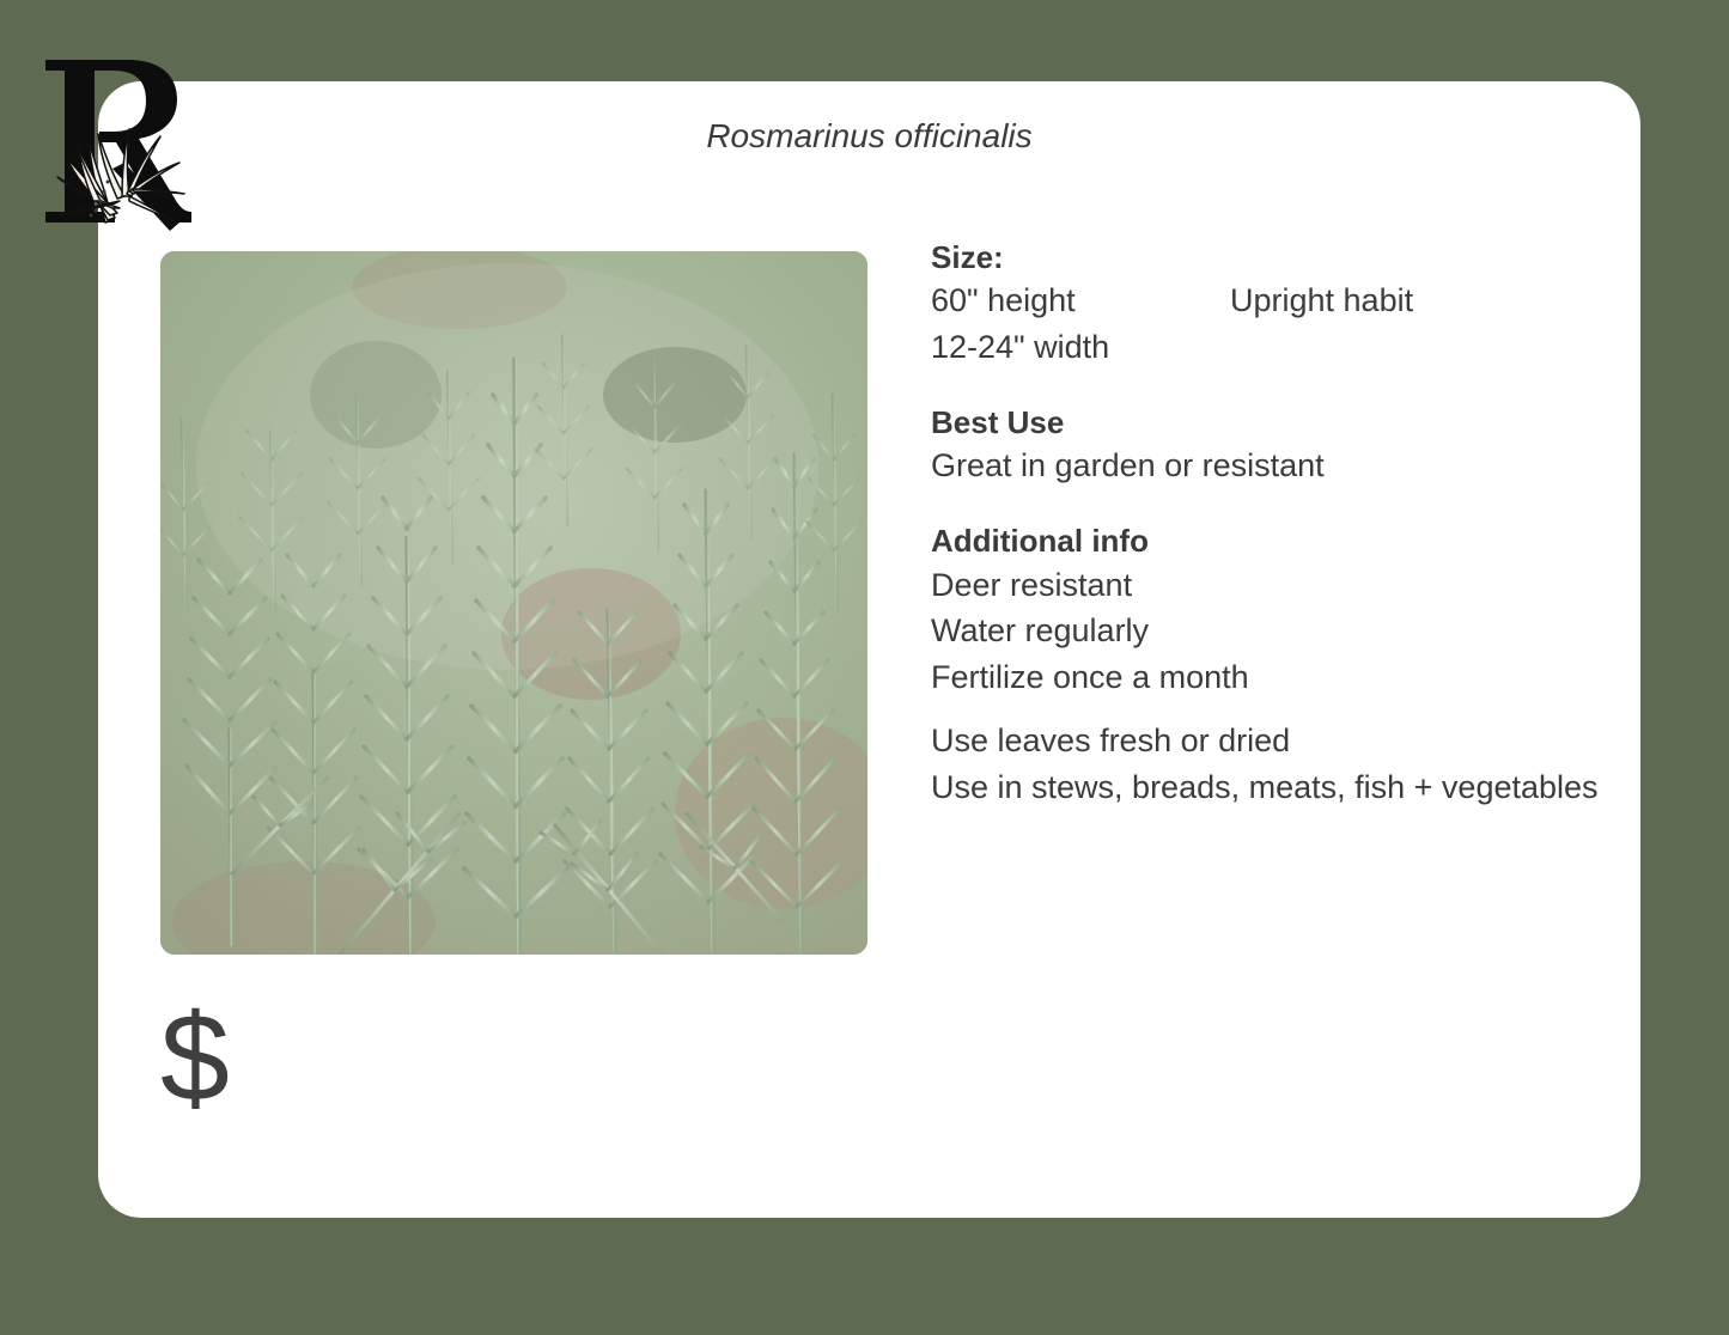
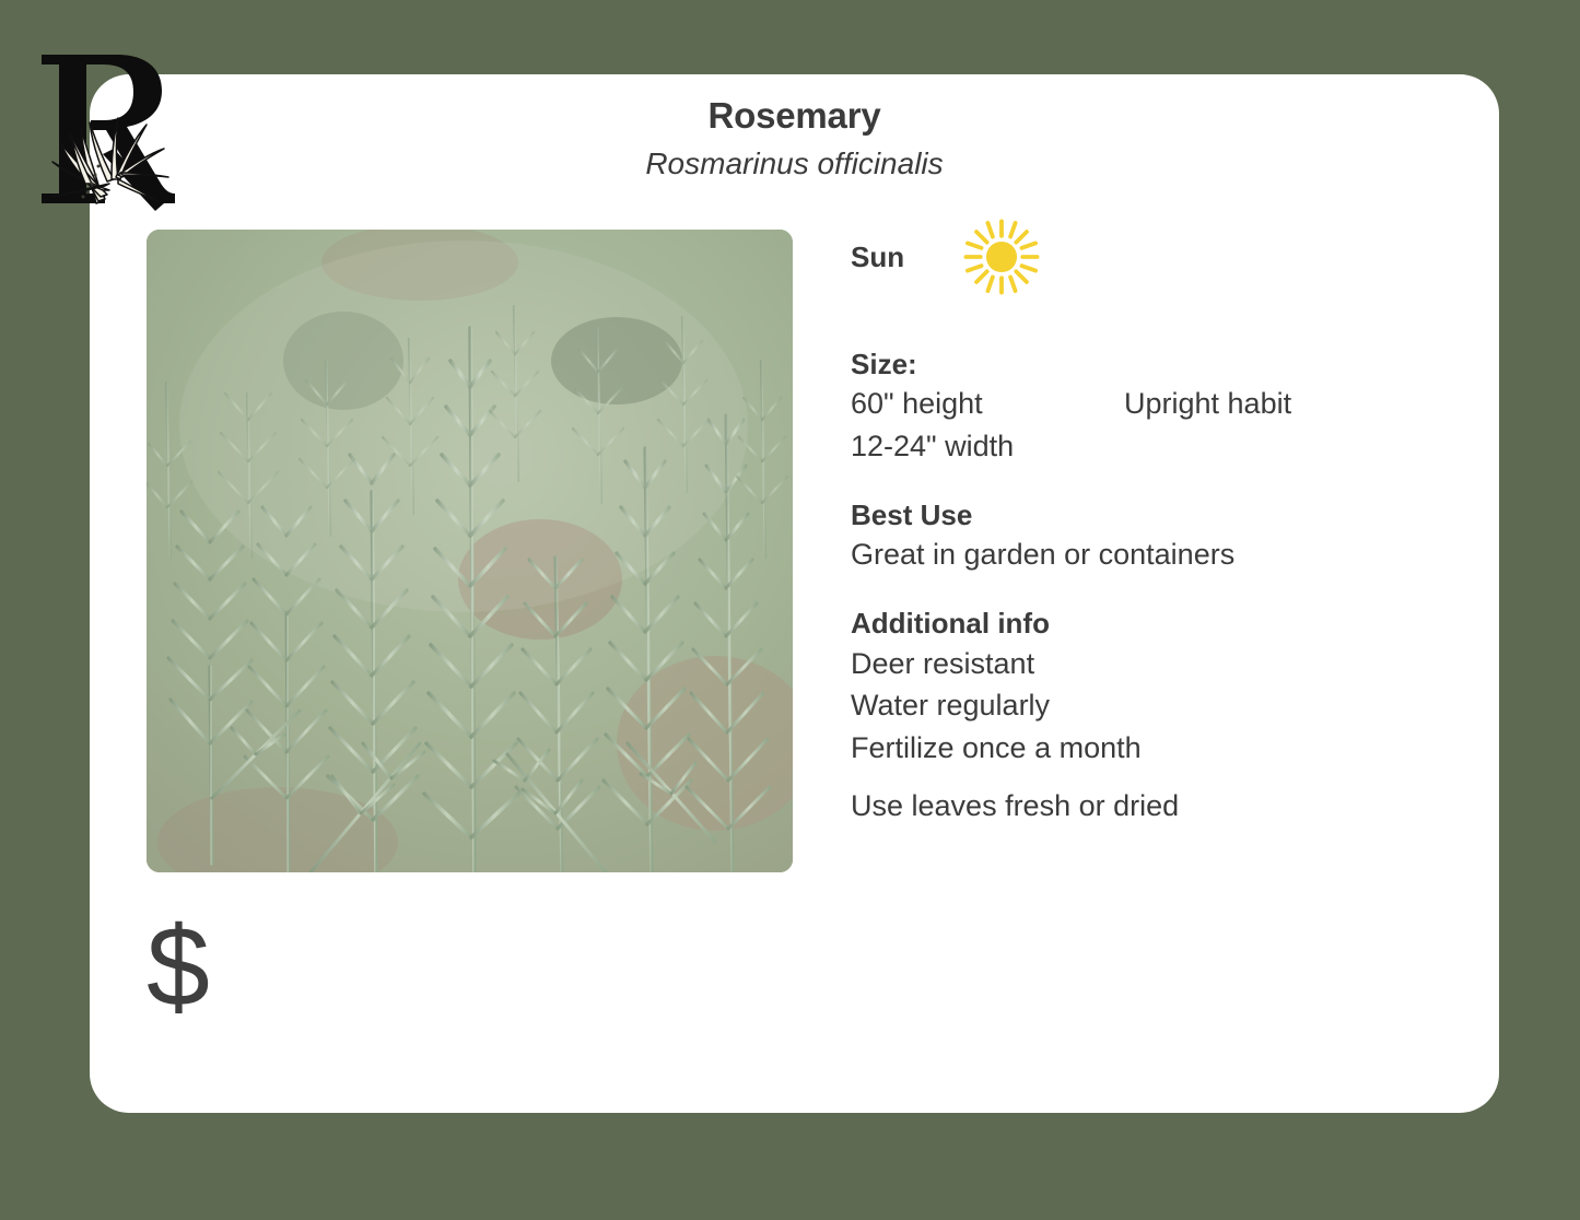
+ Rosemary
  Rosmarinus officinalis
  $
+ Sun
  Size:
  60" height
  12-24" width
  Upright habit
  Best Use
- Great in garden or resistant
+ Great in garden or containers
  Additional info
  Deer resistant
  Water regularly
  Fertilize once a month
  Use leaves fresh or dried
- Use in stews, breads, meats, fish + vegetables
